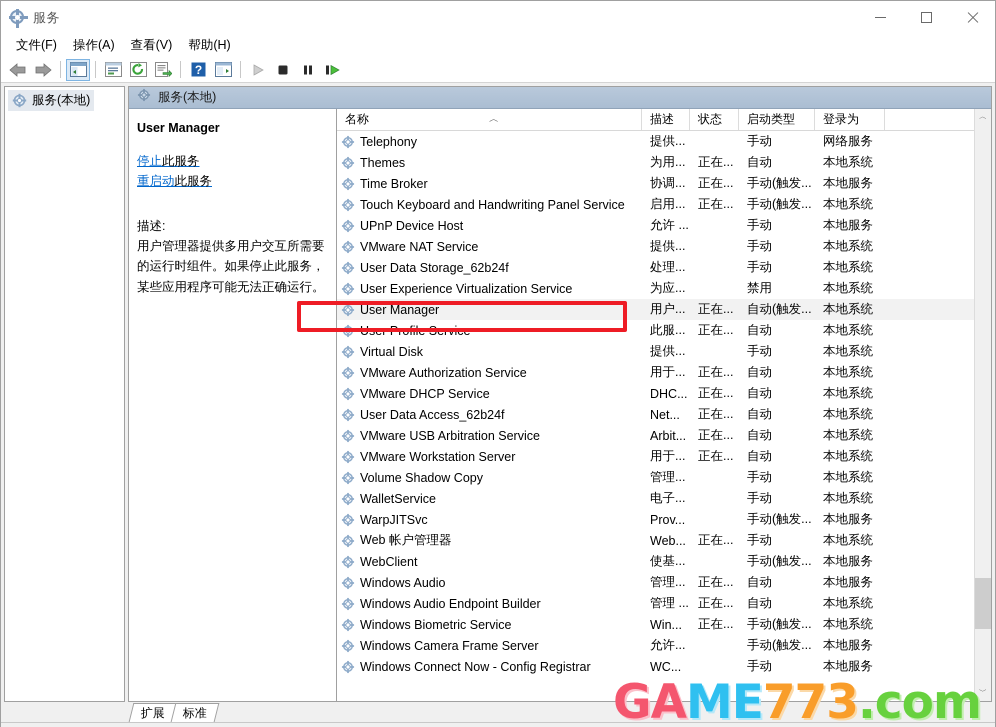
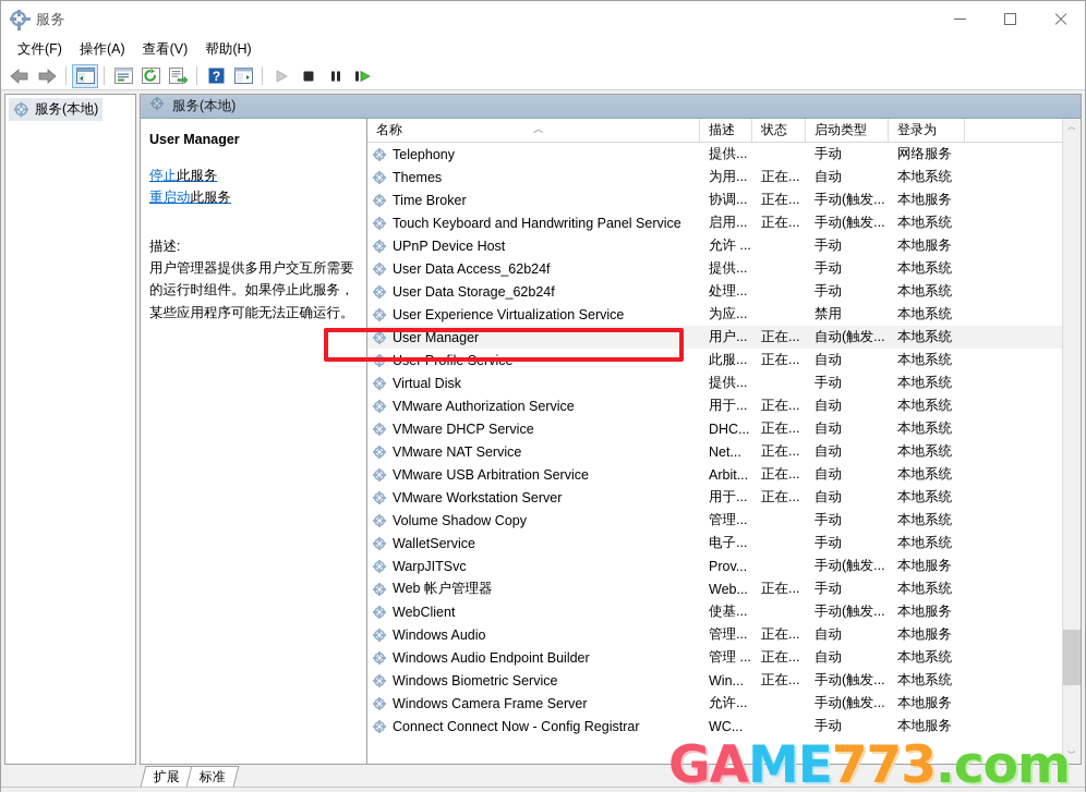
  服务
  文件(F)
  操作(A)
  查看(V)
  帮助(H)
  ?
  服务(本地)
  服务(本地)
  User Manager
  停止此服务
  重启动此服务
  描述:
  用户管理器提供多用户交互所需要的运行时组件。如果停止此服务，某些应用程序可能无法正确运行。
  名称
  ︿
  描述
  状态
  启动类型
  登录为
  Telephony
  提供...
  手动
  网络服务
  Themes
  为用...
  正在...
  自动
  本地系统
  Time Broker
  协调...
  正在...
  手动(触发...
  本地服务
  Touch Keyboard and Handwriting Panel Service
  启用...
  正在...
  手动(触发...
  本地系统
  UPnP Device Host
  允许 ...
  手动
  本地服务
- VMware NAT Service
+ User Data Access_62b24f
  提供...
  手动
  本地系统
  User Data Storage_62b24f
  处理...
  手动
  本地系统
  User Experience Virtualization Service
  为应...
  禁用
  本地系统
  User Manager
  用户...
  正在...
  自动(触发...
  本地系统
  User Profile Service
  此服...
  正在...
  自动
  本地系统
  Virtual Disk
  提供...
  手动
  本地系统
  VMware Authorization Service
  用于...
  正在...
  自动
  本地系统
  VMware DHCP Service
  DHC...
  正在...
  自动
  本地系统
- User Data Access_62b24f
+ VMware NAT Service
  Net...
  正在...
  自动
  本地系统
  VMware USB Arbitration Service
  Arbit...
  正在...
  自动
  本地系统
  VMware Workstation Server
  用于...
  正在...
  自动
  本地系统
  Volume Shadow Copy
  管理...
  手动
  本地系统
  WalletService
  电子...
  手动
  本地系统
  WarpJITSvc
  Prov...
  手动(触发...
  本地服务
  Web 帐户管理器
  Web...
  正在...
  手动
  本地系统
  WebClient
  使基...
  手动(触发...
  本地服务
  Windows Audio
  管理...
  正在...
  自动
  本地服务
  Windows Audio Endpoint Builder
  管理 ...
  正在...
  自动
  本地系统
  Windows Biometric Service
  Win...
  正在...
  手动(触发...
  本地系统
  Windows Camera Frame Server
  允许...
  手动(触发...
  本地服务
- Windows Connect Now - Config Registrar
+ Connect Connect Now - Config Registrar
  WC...
  手动
  本地服务
  ︿
  ﹀
  GAME773.com
